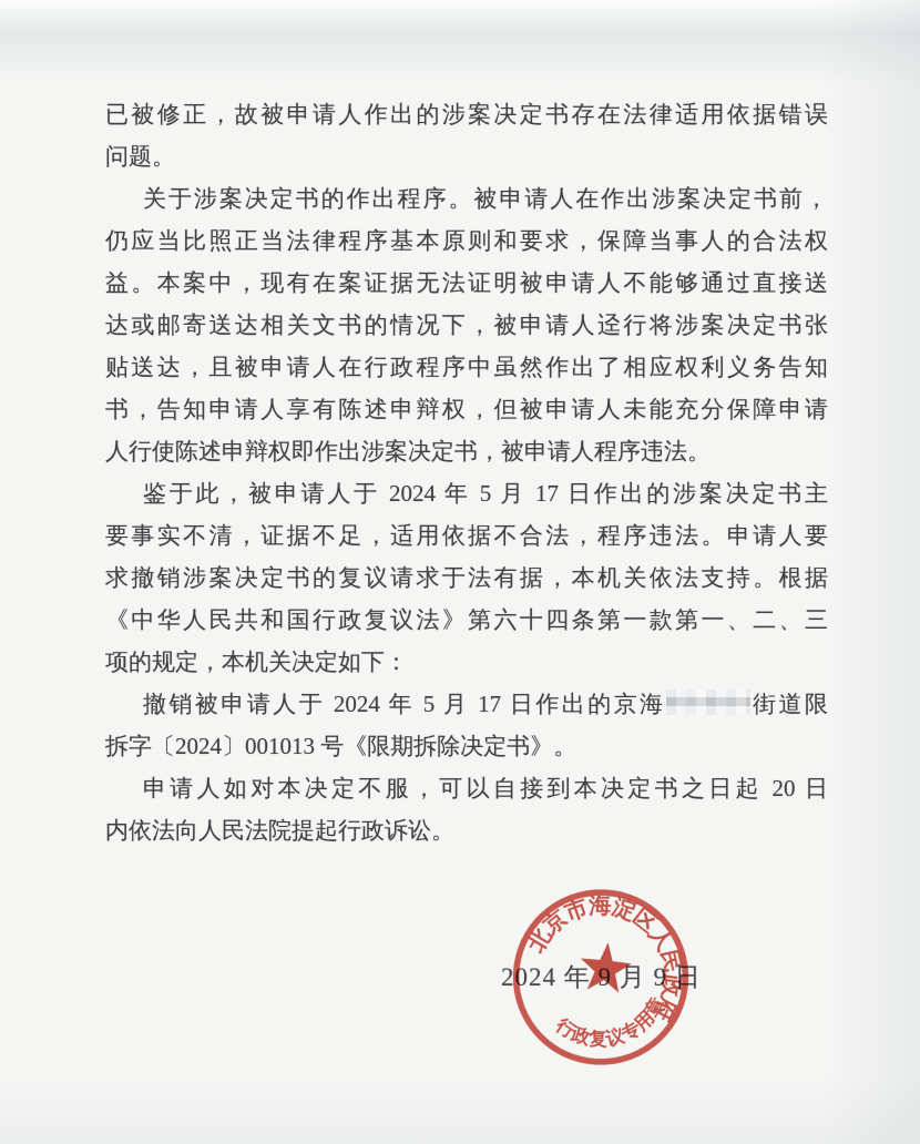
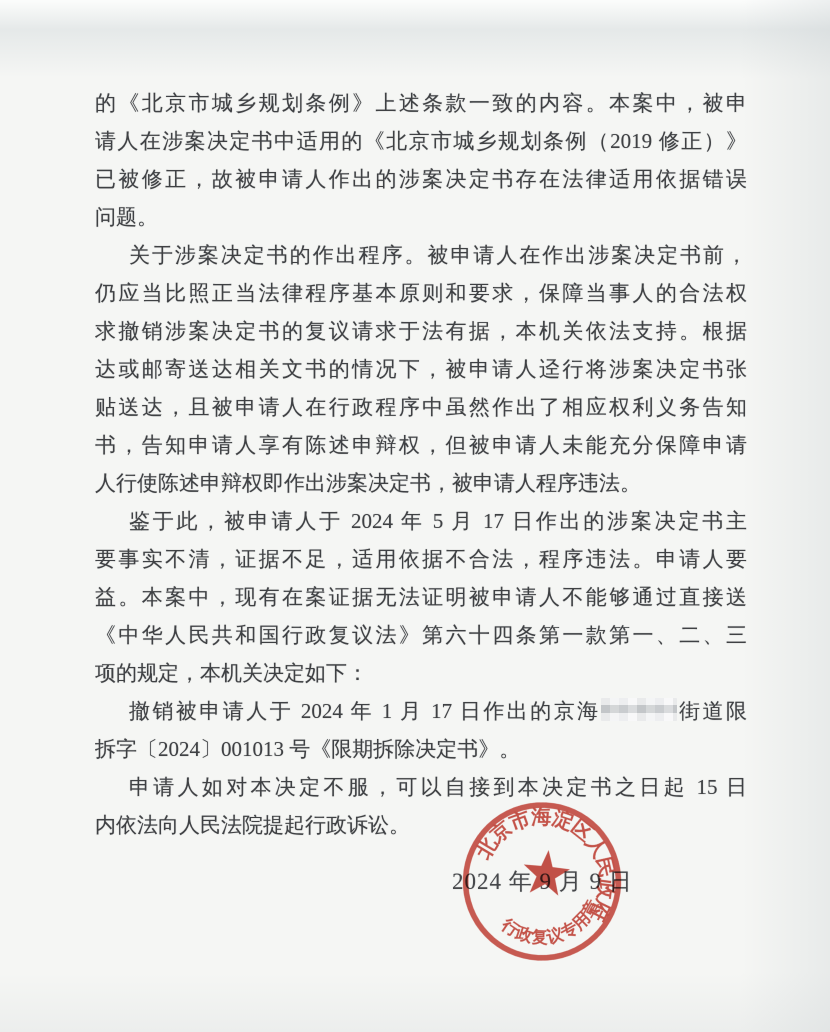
+ 的《北京市城乡规划条例》上述条款一致的内容。本案中，被申
+ 请人在涉案决定书中适用的《北京市城乡规划条例（2019 修正）》
  已被修正，故被申请人作出的涉案决定书存在法律适用依据错误
  问题。
  关于涉案决定书的作出程序。被申请人在作出涉案决定书前，
  仍应当比照正当法律程序基本原则和要求，保障当事人的合法权
- 益。本案中，现有在案证据无法证明被申请人不能够通过直接送
+ 求撤销涉案决定书的复议请求于法有据，本机关依法支持。根据
  达或邮寄送达相关文书的情况下，被申请人迳行将涉案决定书张
  贴送达，且被申请人在行政程序中虽然作出了相应权利义务告知
  书，告知申请人享有陈述申辩权，但被申请人未能充分保障申请
  人行使陈述申辩权即作出涉案决定书，被申请人程序违法。
  鉴于此，被申请人于 2024 年 5 月 17 日作出的涉案决定书主
  要事实不清，证据不足，适用依据不合法，程序违法。申请人要
- 求撤销涉案决定书的复议请求于法有据，本机关依法支持。根据
+ 益。本案中，现有在案证据无法证明被申请人不能够通过直接送
  《中华人民共和国行政复议法》第六十四条第一款第一、二、三
  项的规定，本机关决定如下：
- 撤销被申请人于 2024 年 5 月 17 日作出的京海 街道限
+ 撤销被申请人于 2024 年 1 月 17 日作出的京海 街道限
  拆字〔2024〕001013 号《限期拆除决定书》。
- 申请人如对本决定不服，可以自接到本决定书之日起 20 日
+ 申请人如对本决定不服，可以自接到本决定书之日起 15 日
  内依法向人民法院提起行政诉讼。
  2024 年 月 9 日
